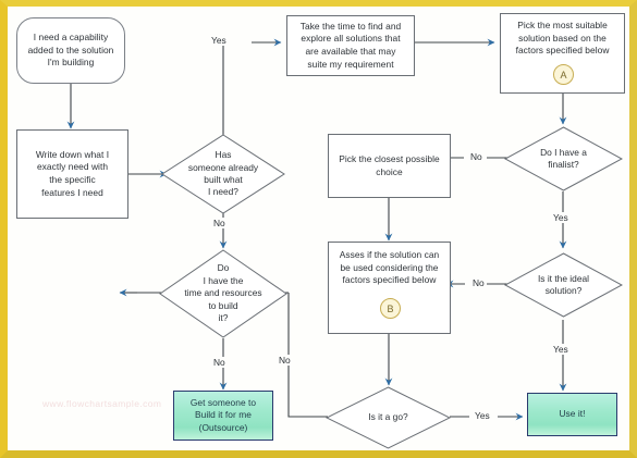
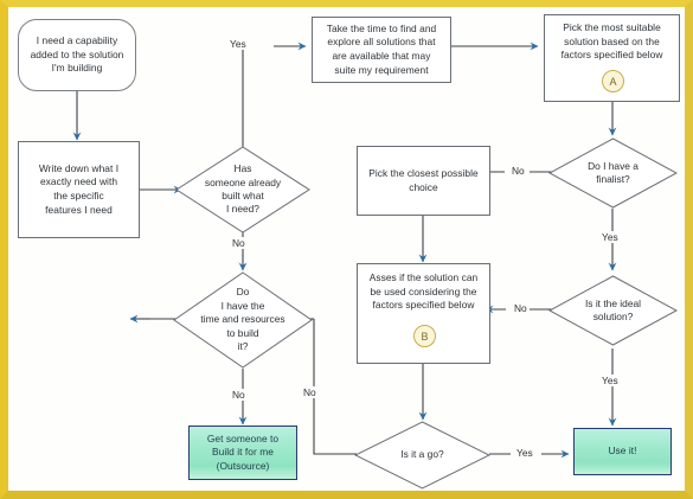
  I need a capability
  added to the solution
  I'm building
  Write down what I
  exactly need with
  the specific
  features I need
  Has
  someone already
  built what
  I need?
  Take the time to find and
  explore all solutions that
  are available that may
  suite my requirement
  Pick the most suitable
  solution based on the
  factors specified below
  A
  Do I have a
  finalist?
  Pick the closest possible
  choice
  Asses if the solution can
  be used considering the
  factors specified below
  B
  Is it the ideal
  solution?
  Is it a go?
  Use it!
  Do
  I have the
  time and resources
  to build
  it?
  Get someone to
  Build it for me
  (Outsource)
  Yes
  No
  No
  Yes
  No
  Yes
  Yes
  No
  No
- www.flowchartsample.com
